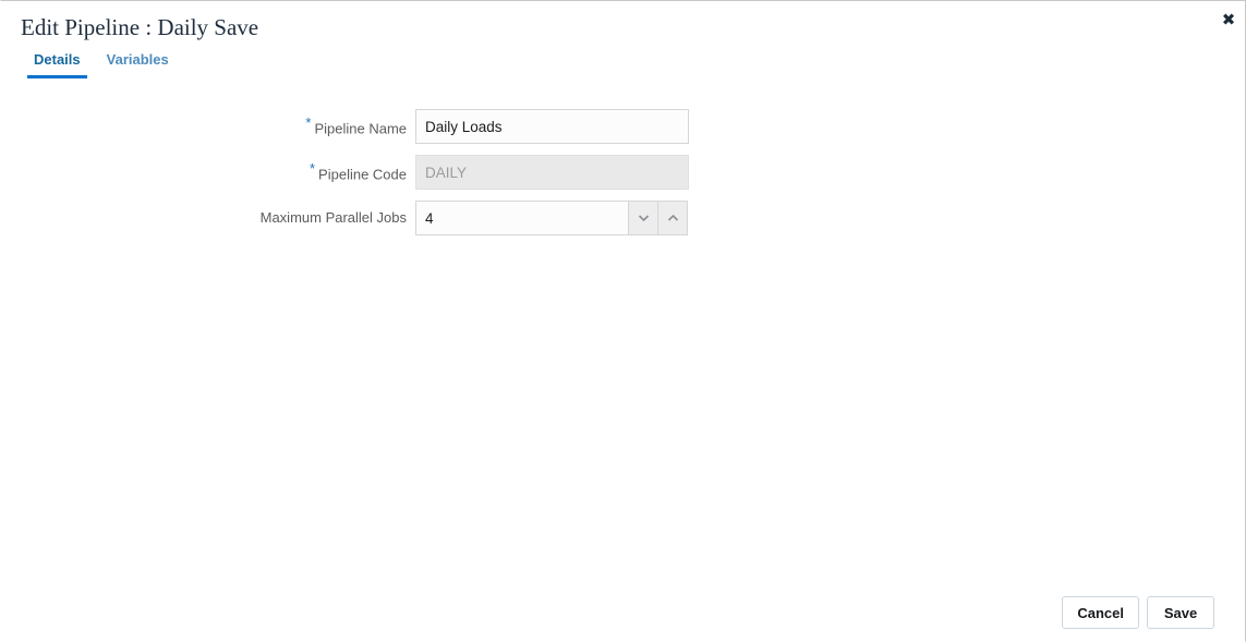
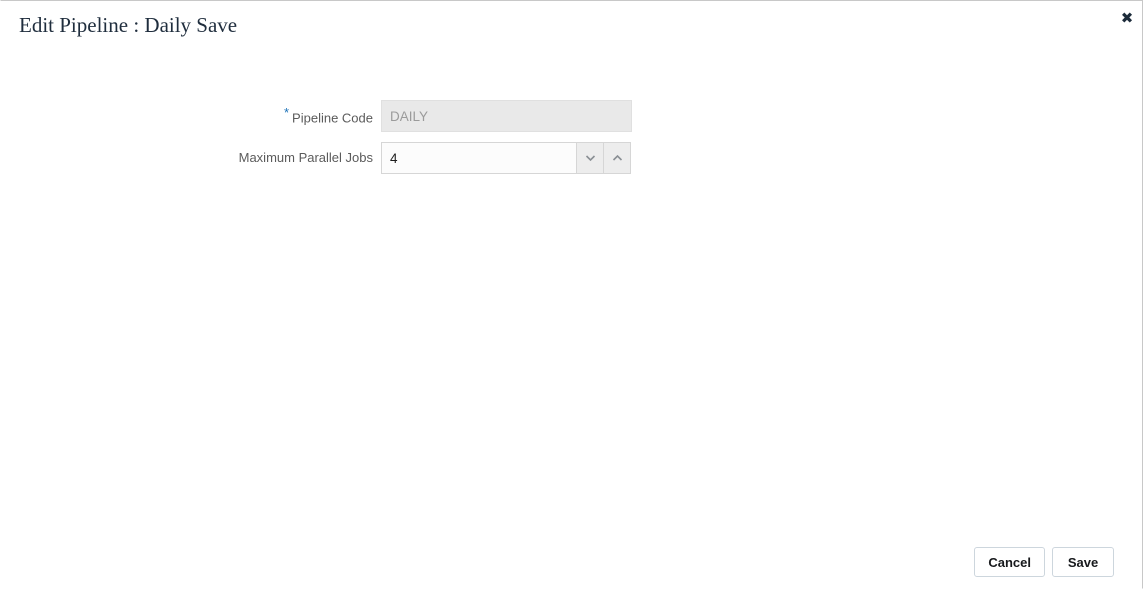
  Edit Pipeline : Daily Save
  ✖
- Details
- Variables
- * Pipeline Name
- Daily Loads
  * Pipeline Code
  DAILY
  Maximum Parallel Jobs
  4
  Cancel
  Save
